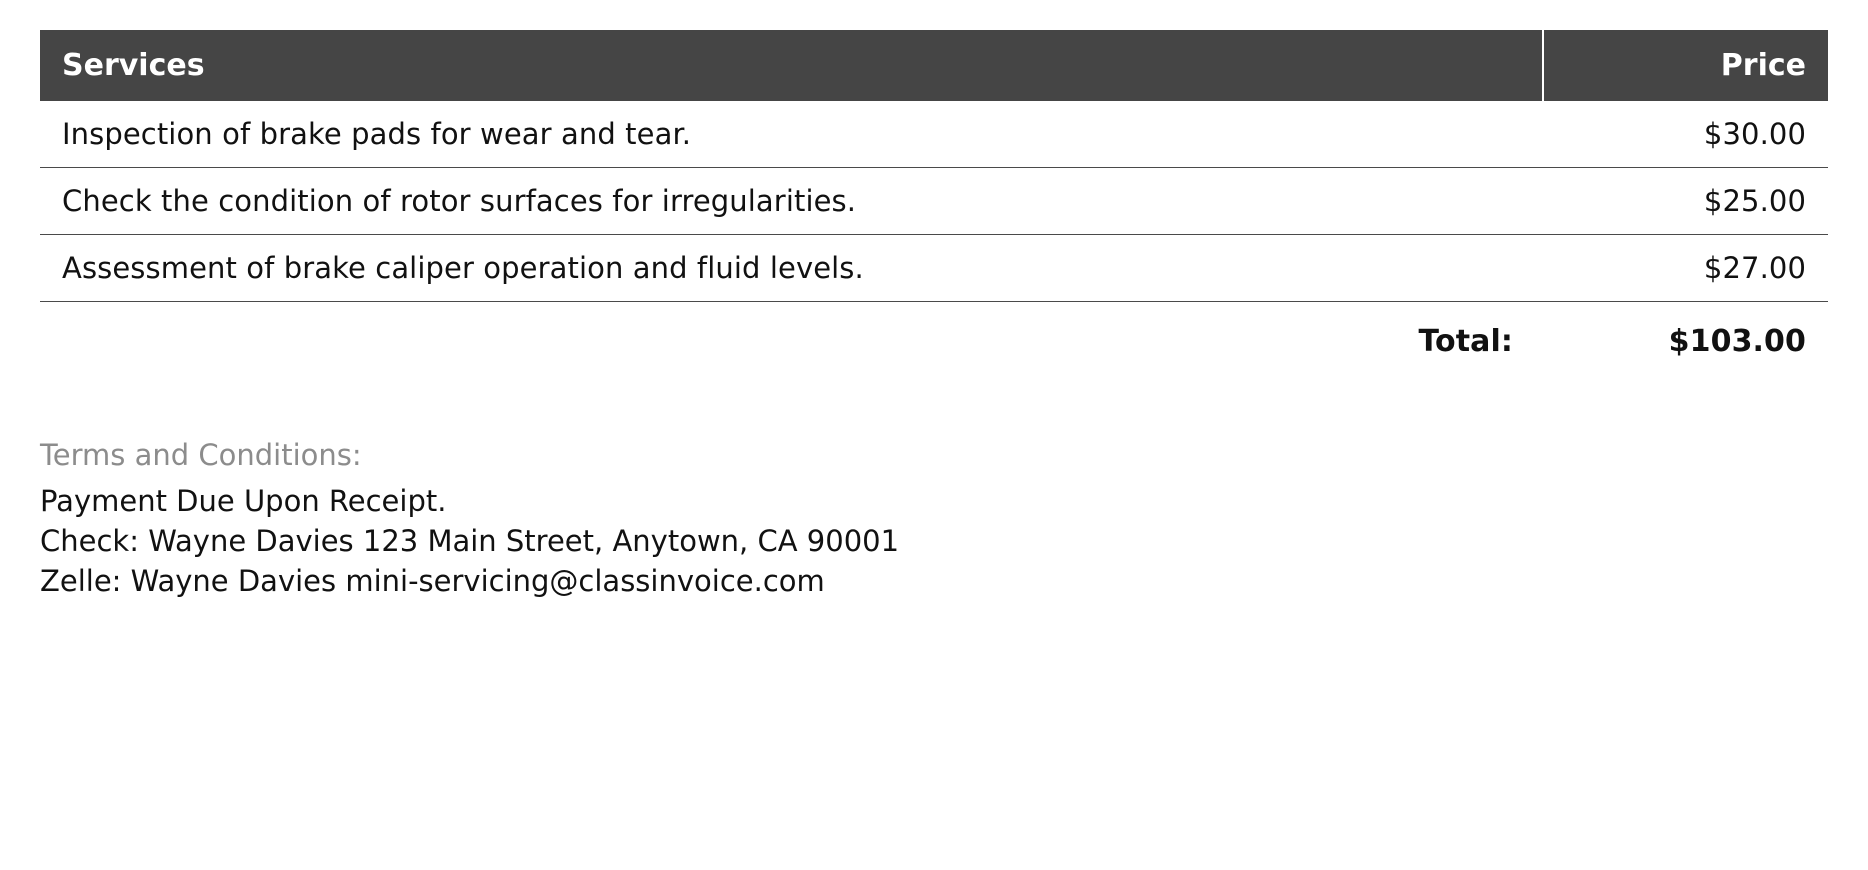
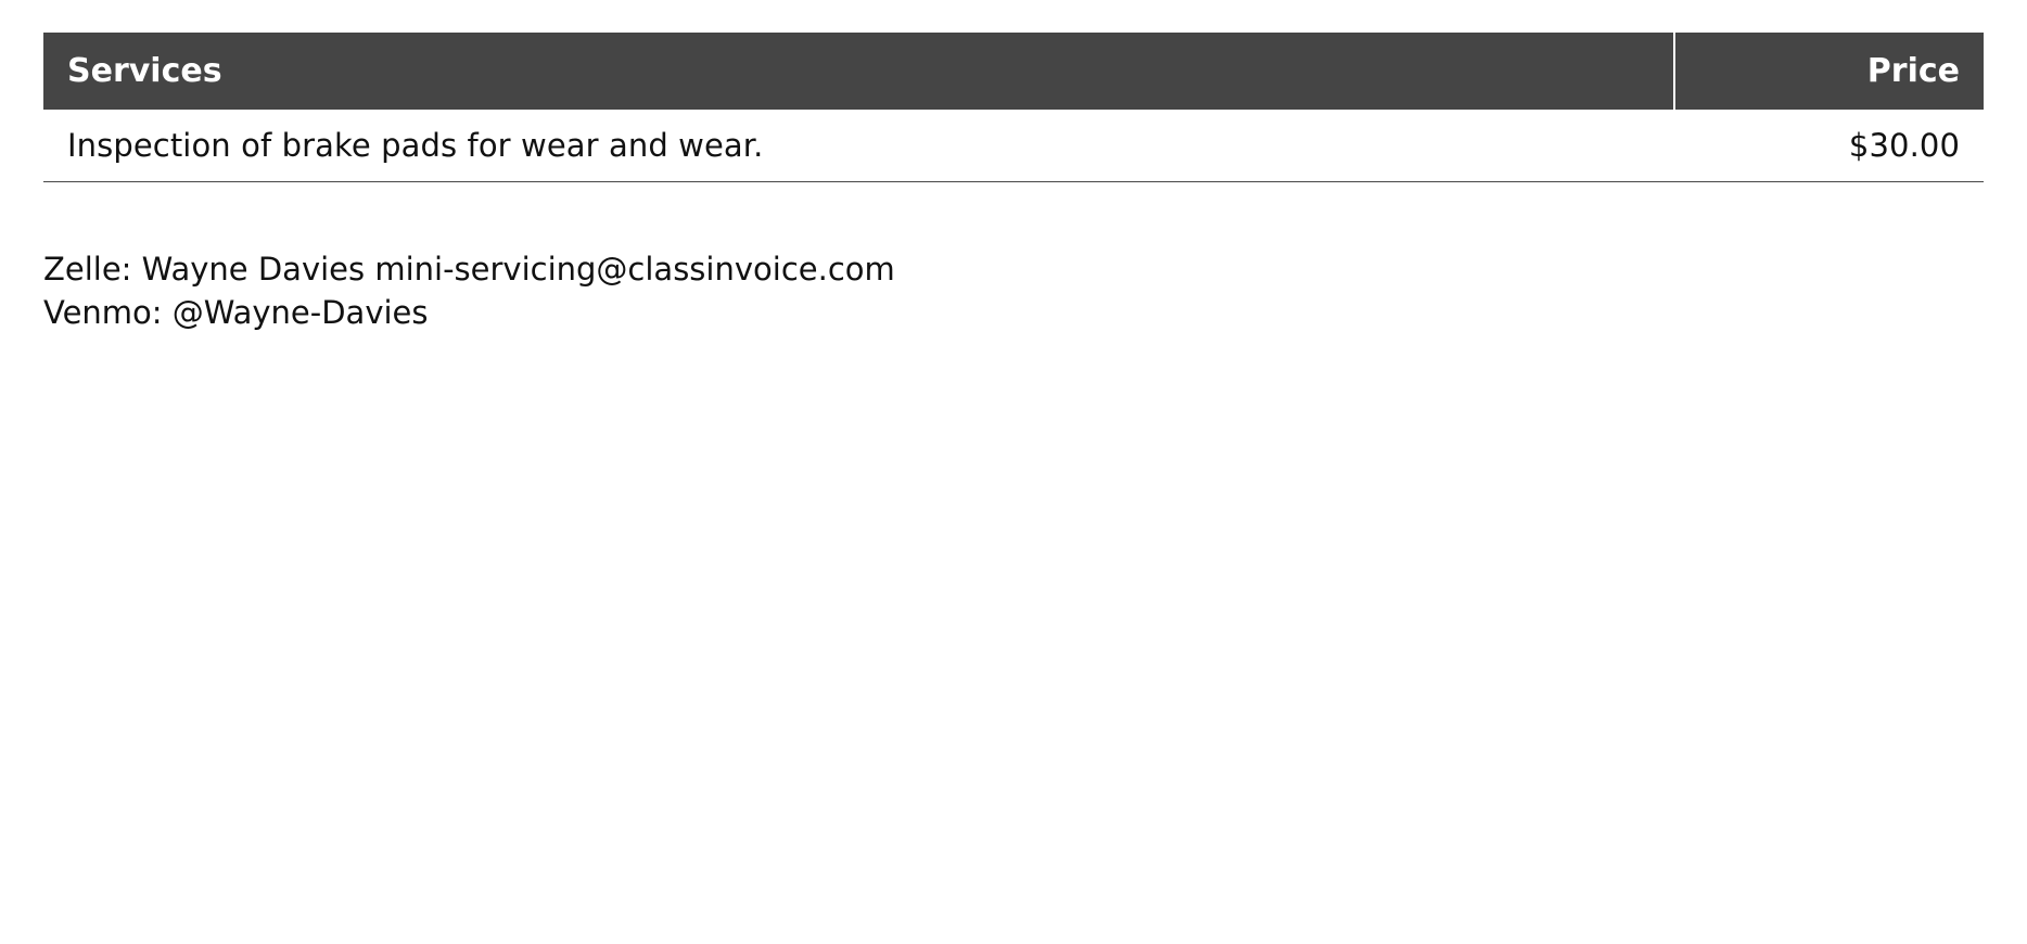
  Services	Price
- Inspection of brake pads for wear and tear.	$30.00
+ Inspection of brake pads for wear and wear.	$30.00
- Check the condition of rotor surfaces for irregularities.	$25.00
- Assessment of brake caliper operation and fluid levels.	$27.00
- Total:	$103.00
- Terms and Conditions:
- Payment Due Upon Receipt.
- Check: Wayne Davies 123 Main Street, Anytown, CA 90001
  Zelle: Wayne Davies mini-servicing@classinvoice.com
+ Venmo: @Wayne-Davies
